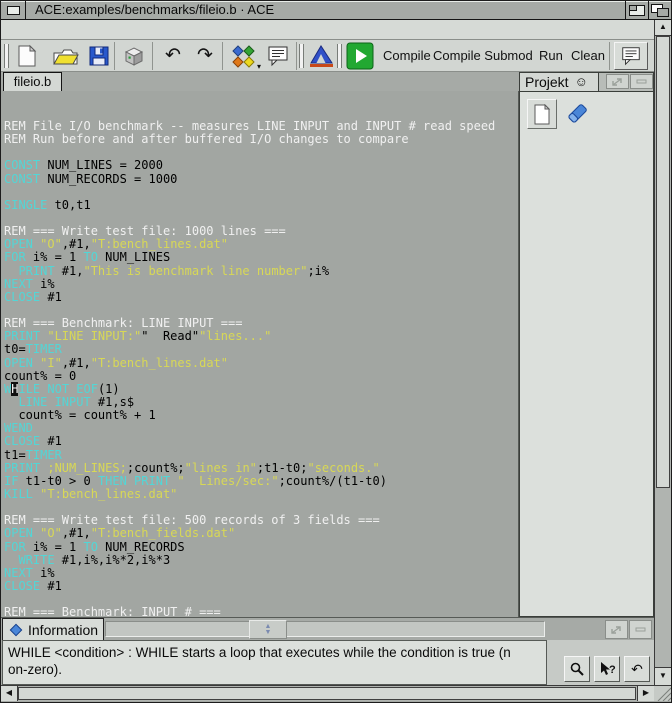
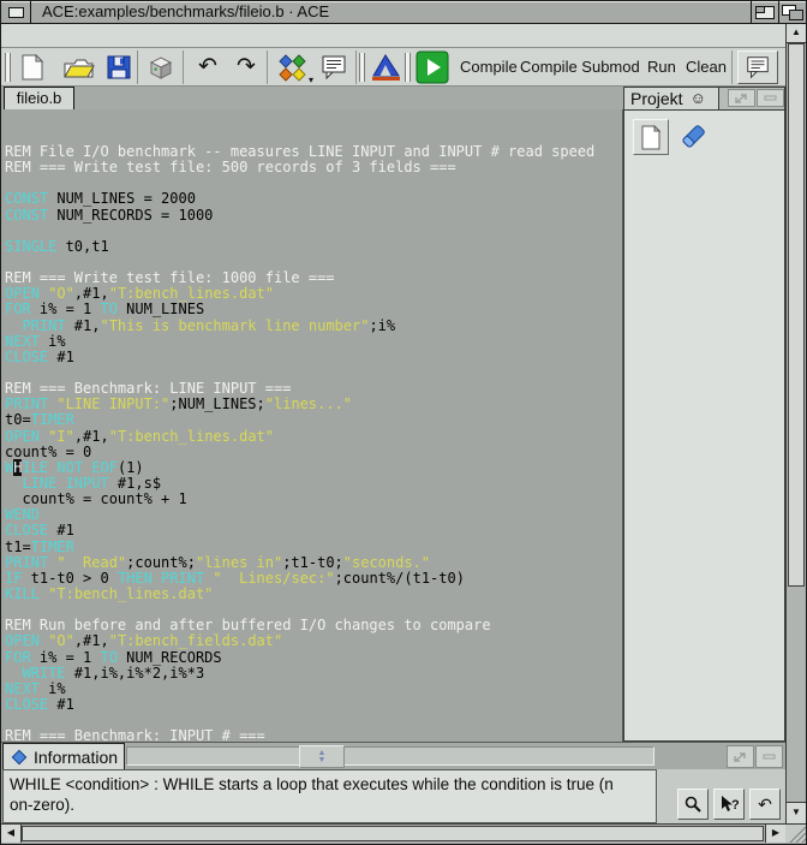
  ACE:examples/benchmarks/fileio.b · ACE
  ↶
  ↷
  ▾
  Compile
  Compile Submod
  Run
  Clean
  fileio.b
  REM File I/O benchmark -- measures LINE INPUT and INPUT # read speed
- REM Run before and after buffered I/O changes to compare
+ REM === Write test file: 500 records of 3 fields ===
  CONST NUM_LINES = 2000
  CONST NUM_RECORDS = 1000
  SINGLE t0,t1
- REM === Write test file: 1000 lines ===
+ REM === Write test file: 1000 file ===
  OPEN "O",#1,"T:bench_lines.dat"
  FOR i% = 1 TO NUM_LINES
  PRINT #1,"This is benchmark line number";i%
  NEXT i%
  CLOSE #1
  REM === Benchmark: LINE INPUT ===
- PRINT "LINE INPUT:"" Read""lines..."
+ PRINT "LINE INPUT:";NUM_LINES;"lines..."
  t0=TIMER
  OPEN "I",#1,"T:bench_lines.dat"
  count% = 0
  WHILE NOT EOF(1)
  LINE INPUT #1,s$
  count% = count% + 1
  WEND
  CLOSE #1
  t1=TIMER
- PRINT ;NUM_LINES;;count%;"lines in";t1-t0;"seconds."
+ PRINT " Read";count%;"lines in";t1-t0;"seconds."
  IF t1-t0 > 0 THEN PRINT " Lines/sec:";count%/(t1-t0)
  KILL "T:bench_lines.dat"
- REM === Write test file: 500 records of 3 fields ===
+ REM Run before and after buffered I/O changes to compare
  OPEN "O",#1,"T:bench_fields.dat"
  FOR i% = 1 TO NUM_RECORDS
  WRITE #1,i%,i%*2,i%*3
  NEXT i%
  CLOSE #1
  REM === Benchmark: INPUT # ===
  Projekt
  ☺
  ▲
  ▼
  Information
  WHILE <condition> : WHILE starts a loop that executes while the condition is true (n
  on-zero).
  ?
  ↶
  ◀
  ▶
